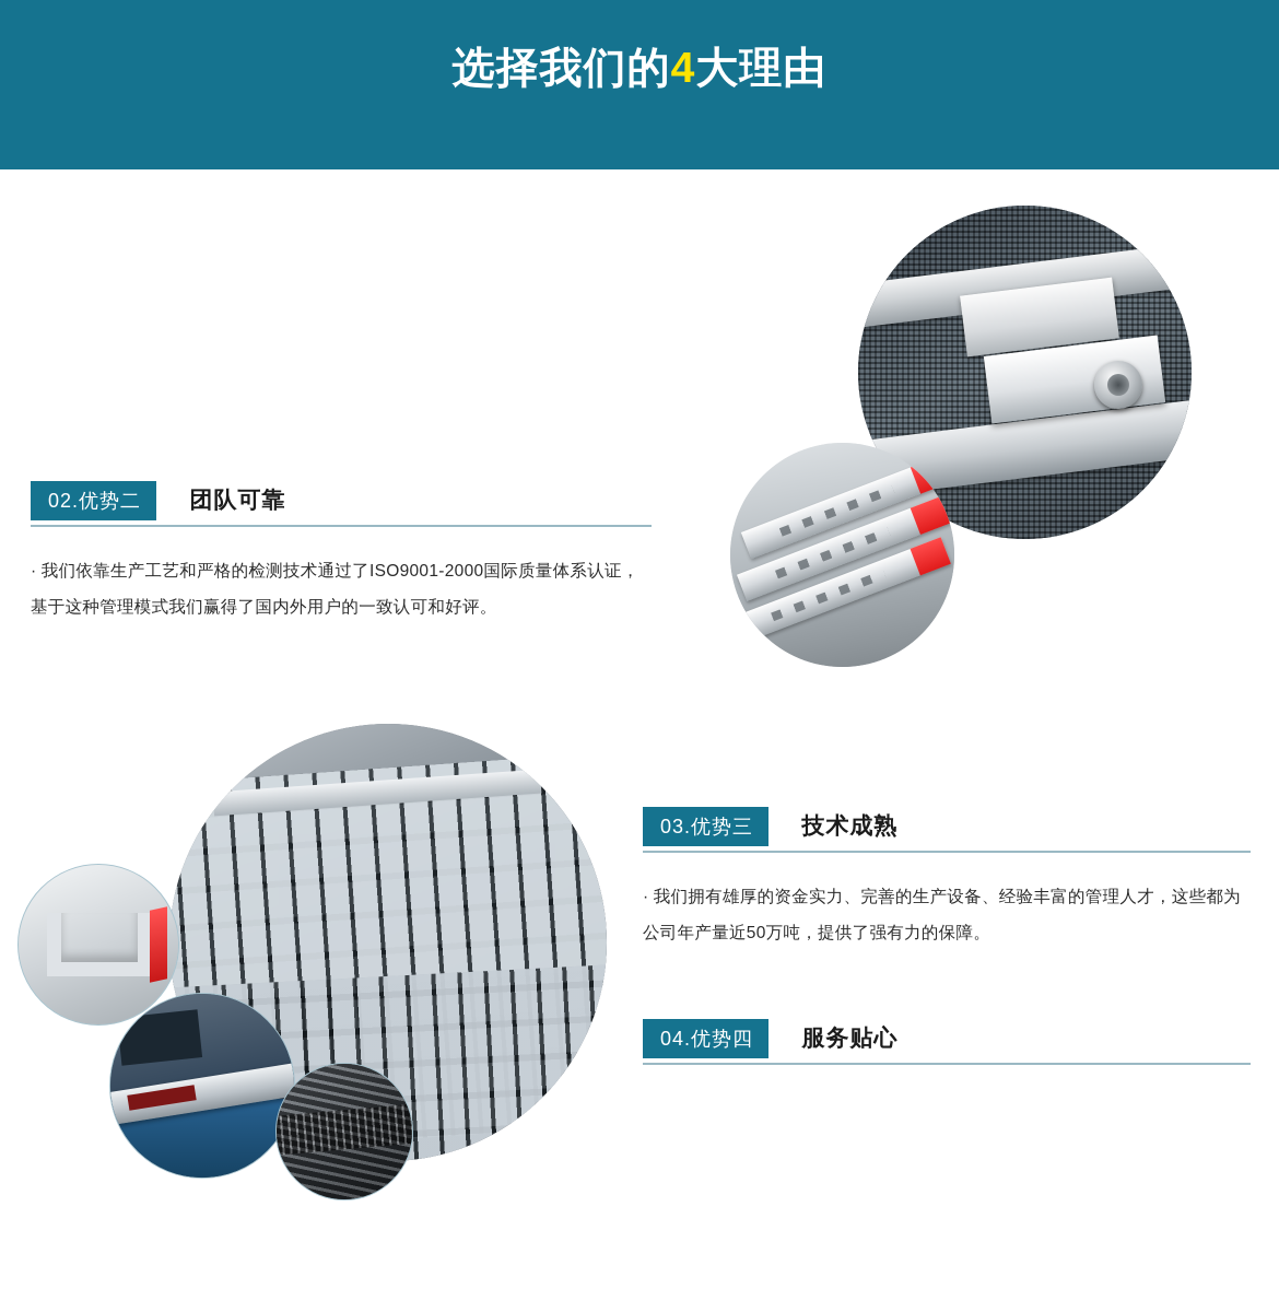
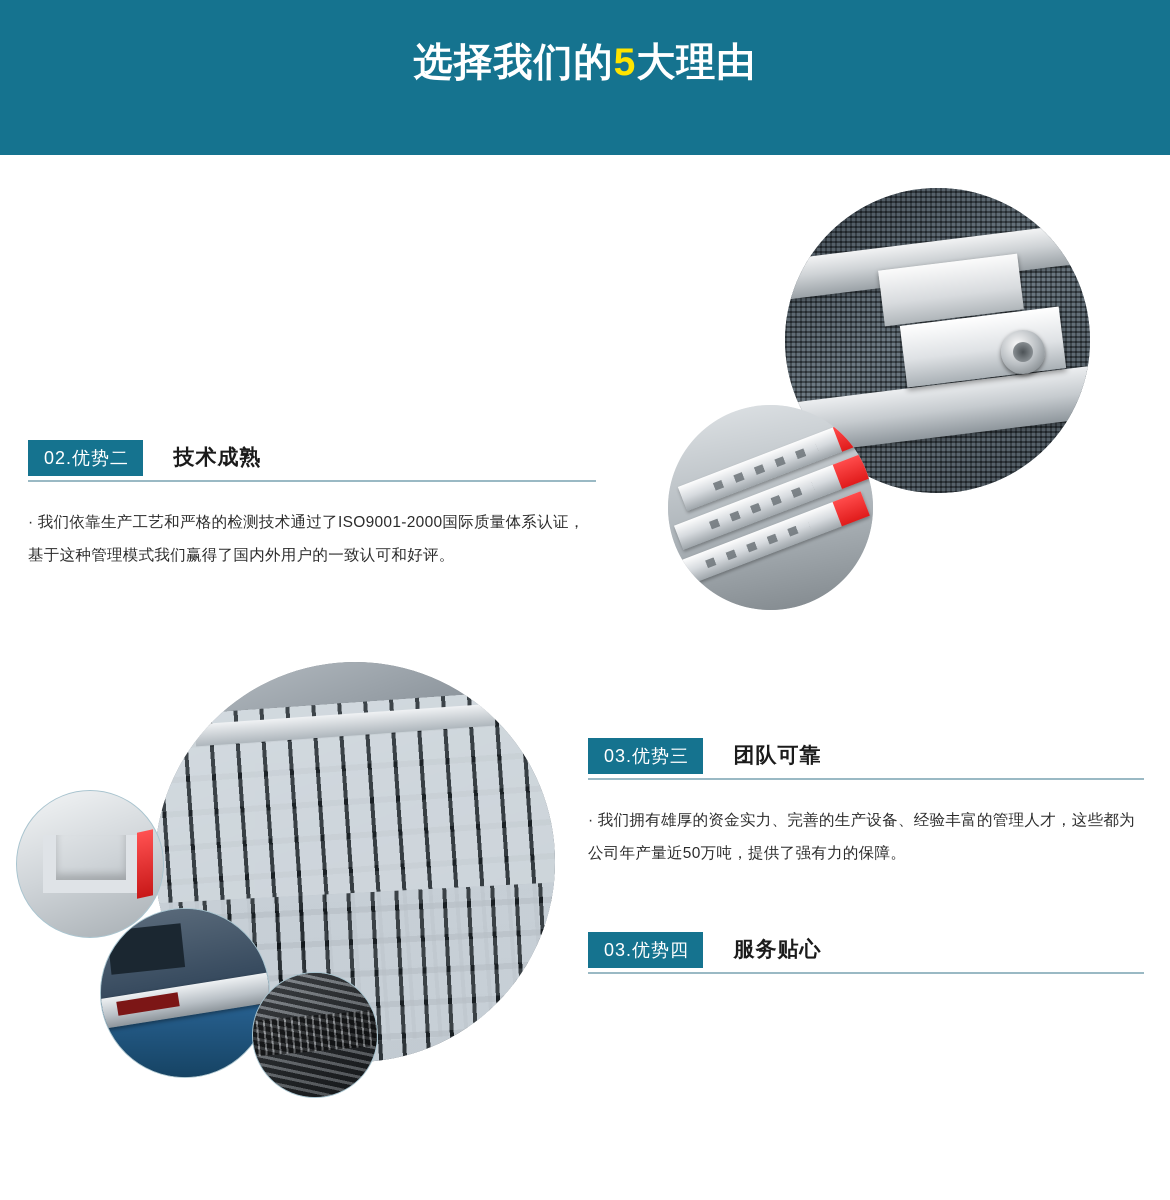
- 选择我们的4大理由
+ 选择我们的5大理由
- 02.优势二 团队可靠
+ 02.优势二 技术成熟
  · 我们依靠生产工艺和严格的检测技术通过了ISO9001-2000国际质量体系认证，基于这种管理模式我们赢得了国内外用户的一致认可和好评。
- 03.优势三 技术成熟
+ 03.优势三 团队可靠
  · 我们拥有雄厚的资金实力、完善的生产设备、经验丰富的管理人才，这些都为公司年产量近50万吨，提供了强有力的保障。
- 04.优势四 服务贴心
+ 03.优势四 服务贴心
